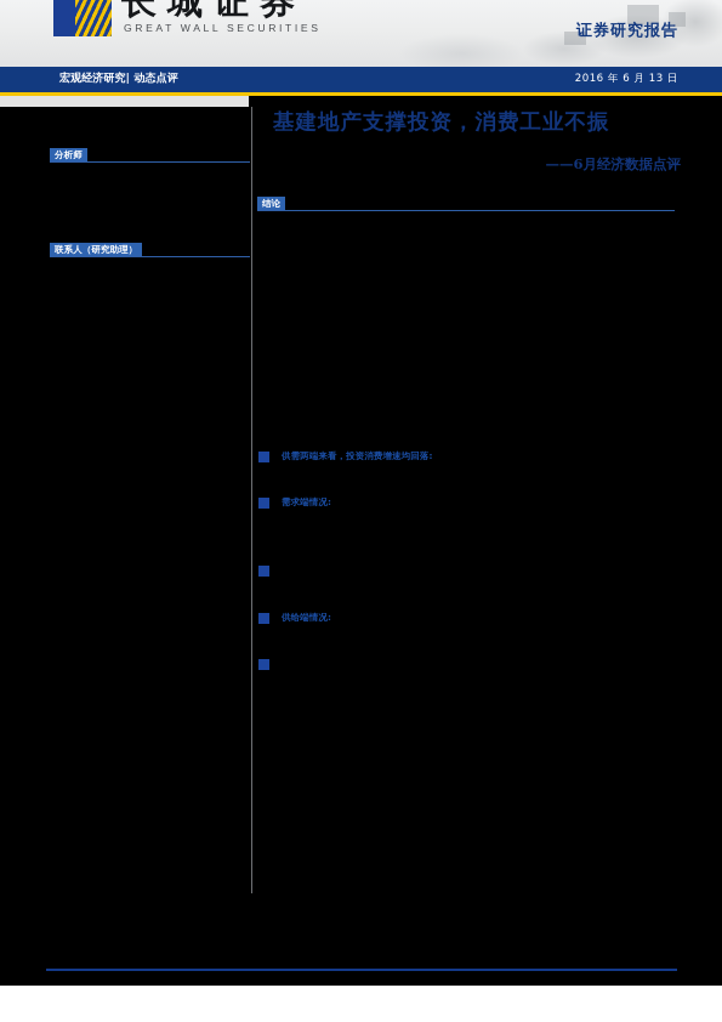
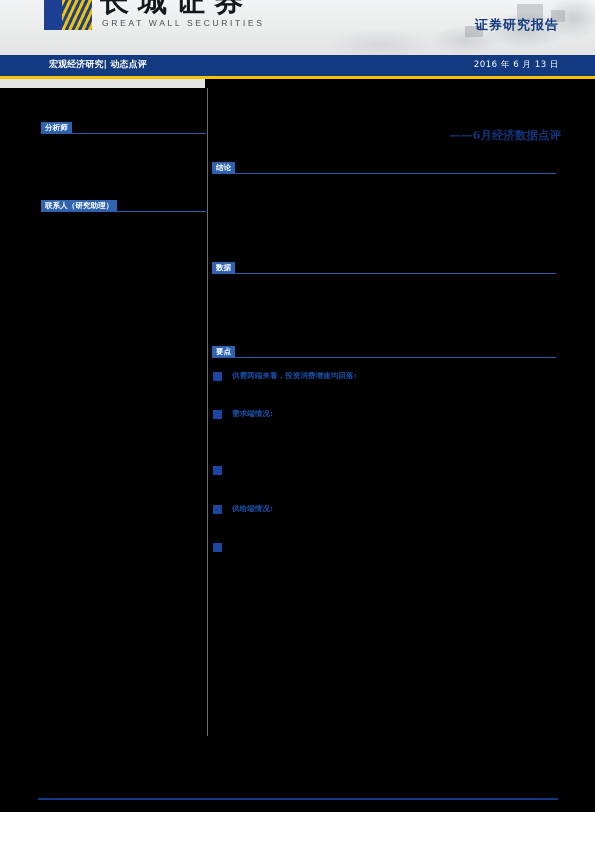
  长城证券
  GREAT WALL SECURITIES
  证券研究报告
  宏观经济研究| 动态点评
  2016 年 6 月 13 日
  分析师
  联系人（研究助理）
- 基建地产支撑投资，消费工业不振
  ——6月经济数据点评
  结论
+ 数据
+ 要点
  供需两端来看，投资消费增速均回落:
  需求端情况:
  供给端情况:
